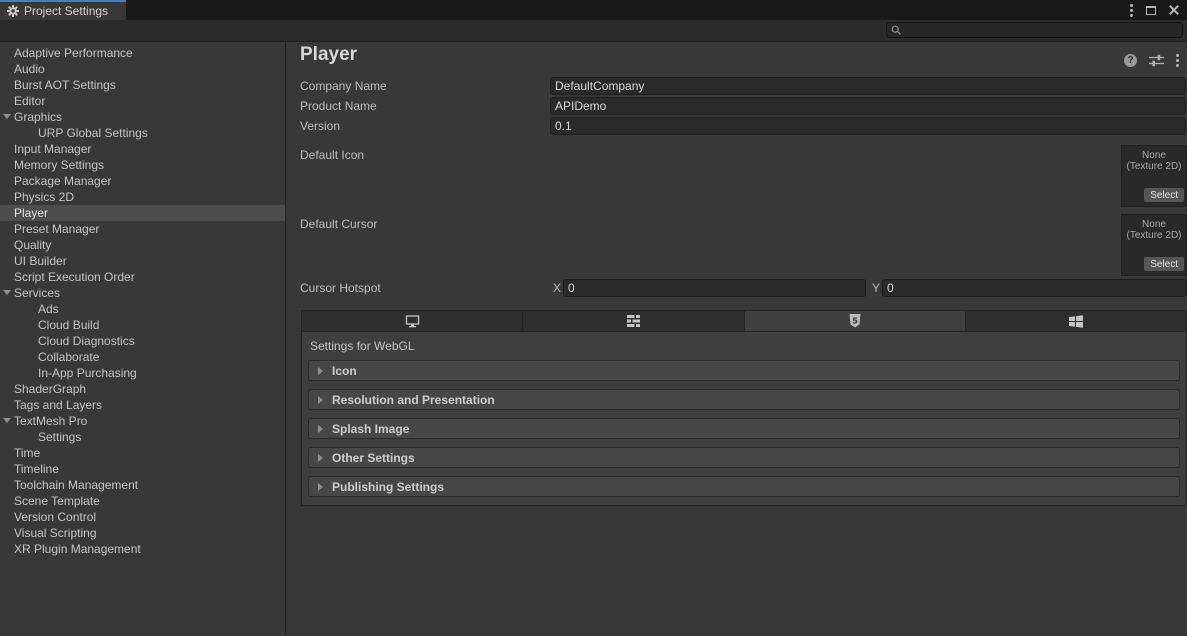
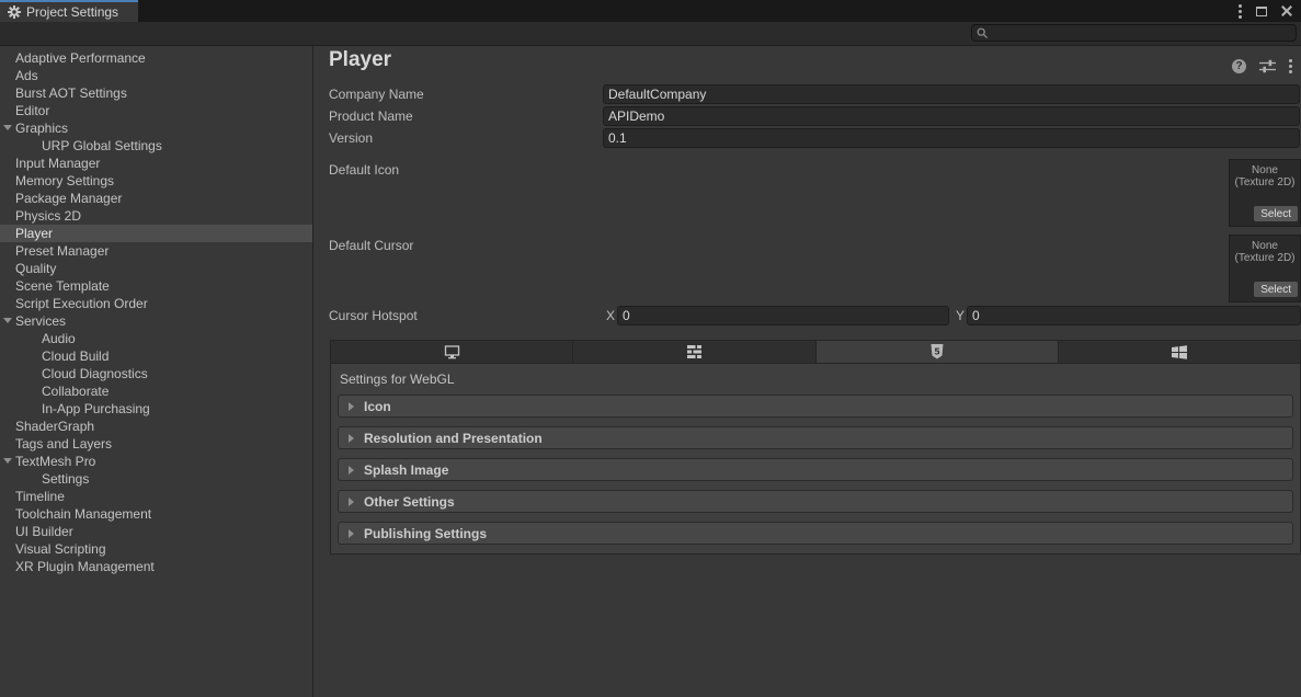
  Project Settings
  Adaptive Performance
- Audio
+ Ads
  Burst AOT Settings
  Editor
  Graphics
  URP Global Settings
  Input Manager
  Memory Settings
  Package Manager
  Physics 2D
  Player
  Preset Manager
  Quality
- UI Builder
+ Scene Template
  Script Execution Order
  Services
- Ads
+ Audio
  Cloud Build
  Cloud Diagnostics
  Collaborate
  In-App Purchasing
  ShaderGraph
  Tags and Layers
  TextMesh Pro
  Settings
- Time
  Timeline
  Toolchain Management
- Scene Template
+ UI Builder
- Version Control
  Visual Scripting
  XR Plugin Management
  Player
  ?
  Company Name
  DefaultCompany
  Product Name
  APIDemo
  Version
  0.1
  Default Icon
  None
  (Texture 2D)
  Select
  Default Cursor
  None
  (Texture 2D)
  Select
  Cursor Hotspot
  X
  0
  Y
  0
  5
  Settings for WebGL
  Icon
  Resolution and Presentation
  Splash Image
  Other Settings
  Publishing Settings
